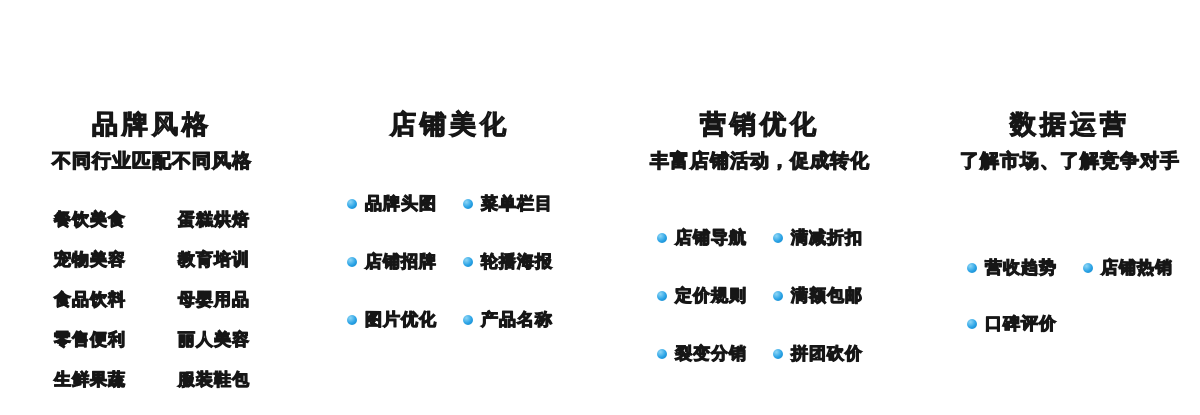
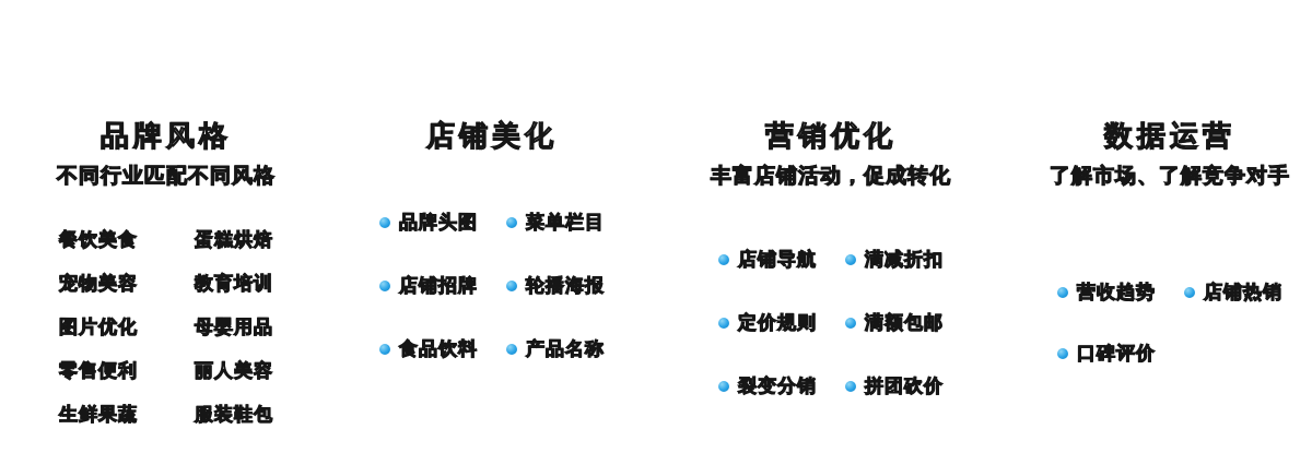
  品牌风格
  不同行业匹配不同风格
  餐饮美食
  蛋糕烘焙
  宠物美容
  教育培训
- 食品饮料
+ 图片优化
  母婴用品
  零售便利
  丽人美容
  生鲜果蔬
  服装鞋包
  店铺美化
  品牌头图
  菜单栏目
  店铺招牌
  轮播海报
- 图片优化
+ 食品饮料
  产品名称
  营销优化
  丰富店铺活动，促成转化
  店铺导航
  满减折扣
  定价规则
  满额包邮
  裂变分销
  拼团砍价
  数据运营
  了解市场、了解竞争对手
  营收趋势
  店铺热销
  口碑评价
